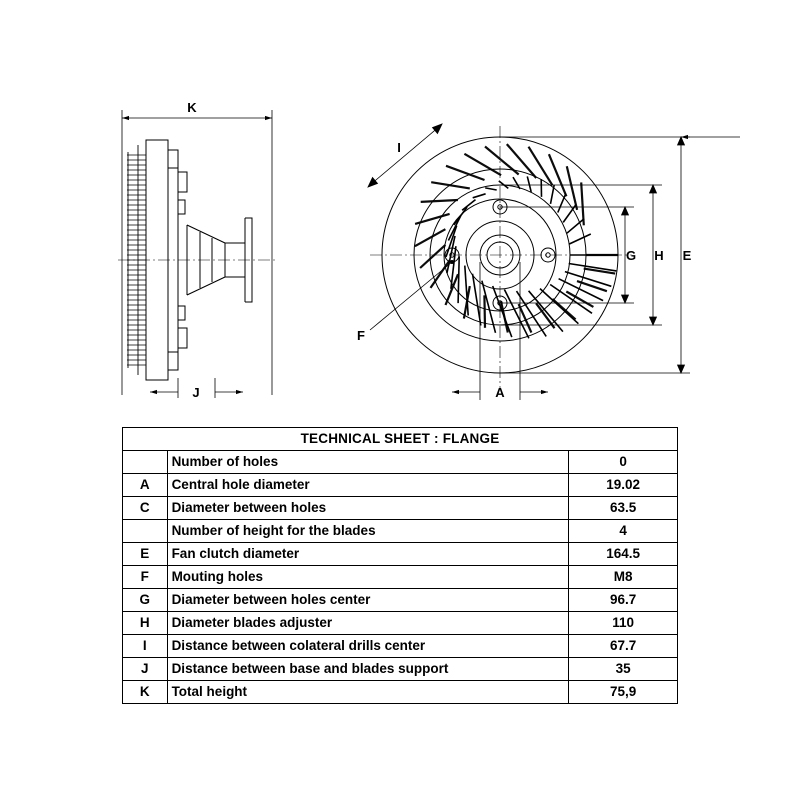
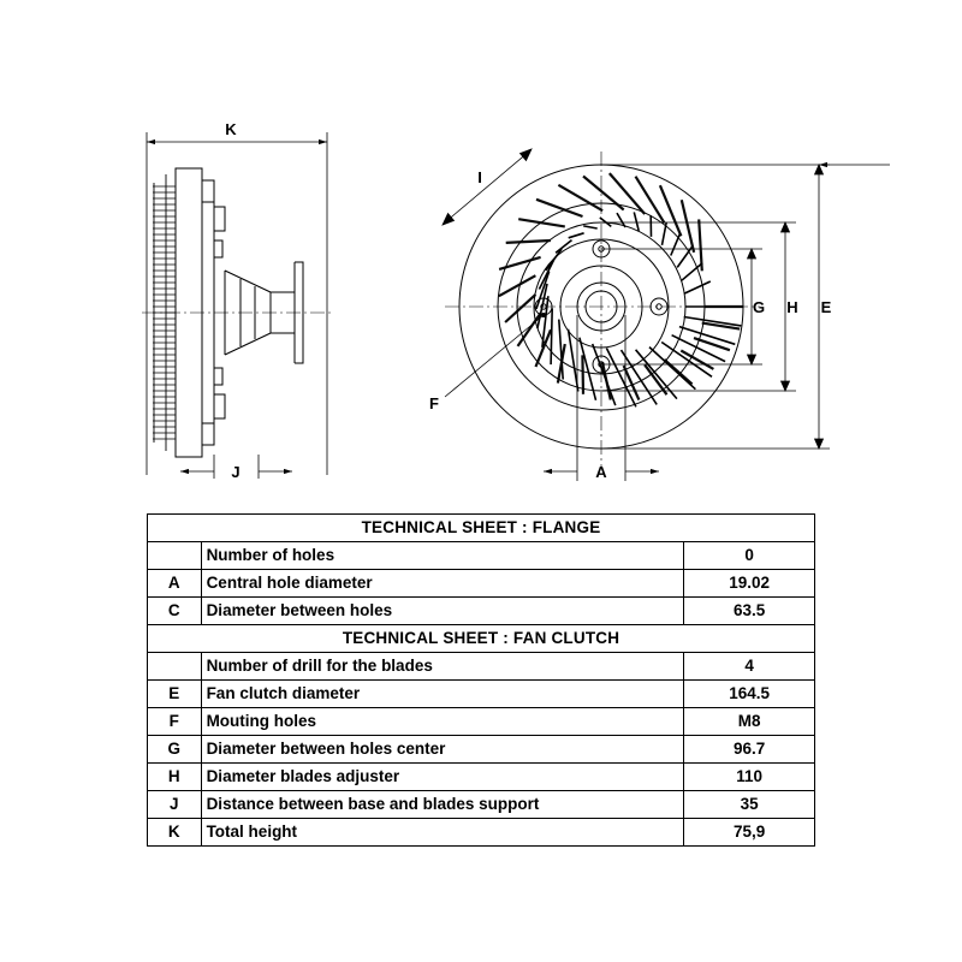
  K
  J
  I
  F
  A
  G
  H
  E
  TECHNICAL SHEET : FLANGE
  	Number of holes	0
  A	Central hole diameter	19.02
  C	Diameter between holes	63.5
+ TECHNICAL SHEET : FAN CLUTCH
- 	Number of height for the blades	4
+ 	Number of drill for the blades	4
  E	Fan clutch diameter	164.5
  F	Mouting holes	M8
  G	Diameter between holes center	96.7
  H	Diameter blades adjuster	110
- I	Distance between colateral drills center	67.7
  J	Distance between base and blades support	35
  K	Total height	75,9
